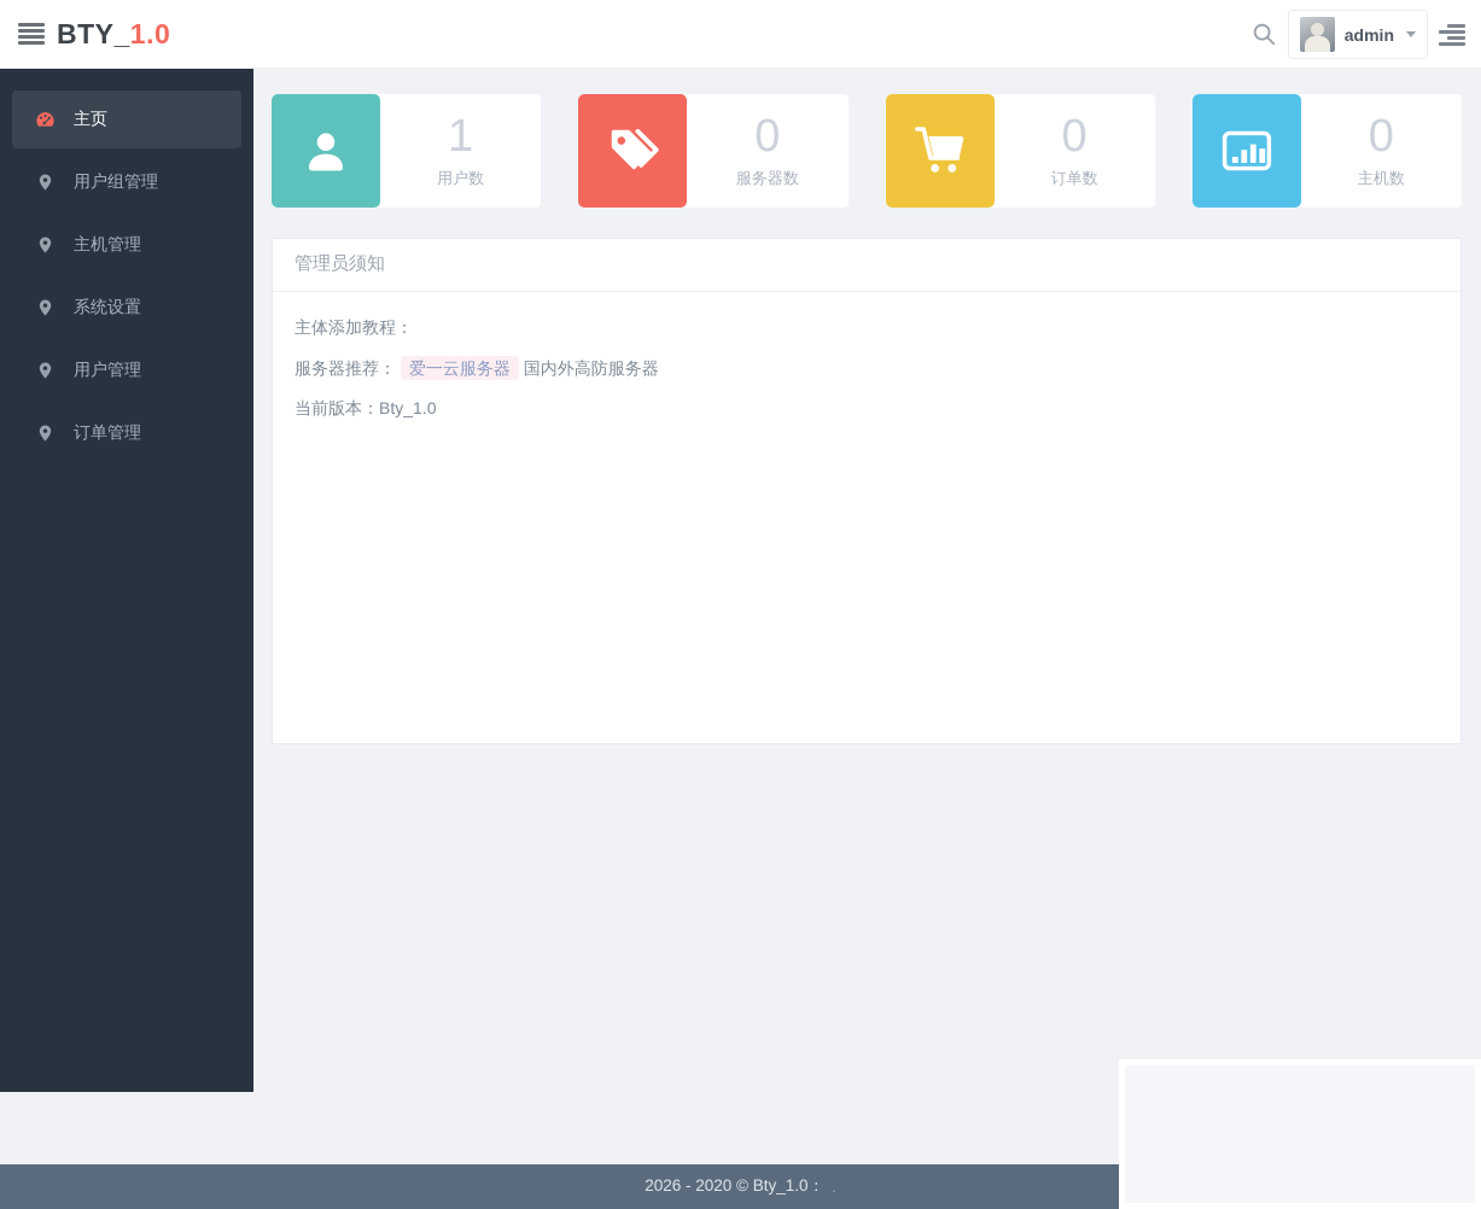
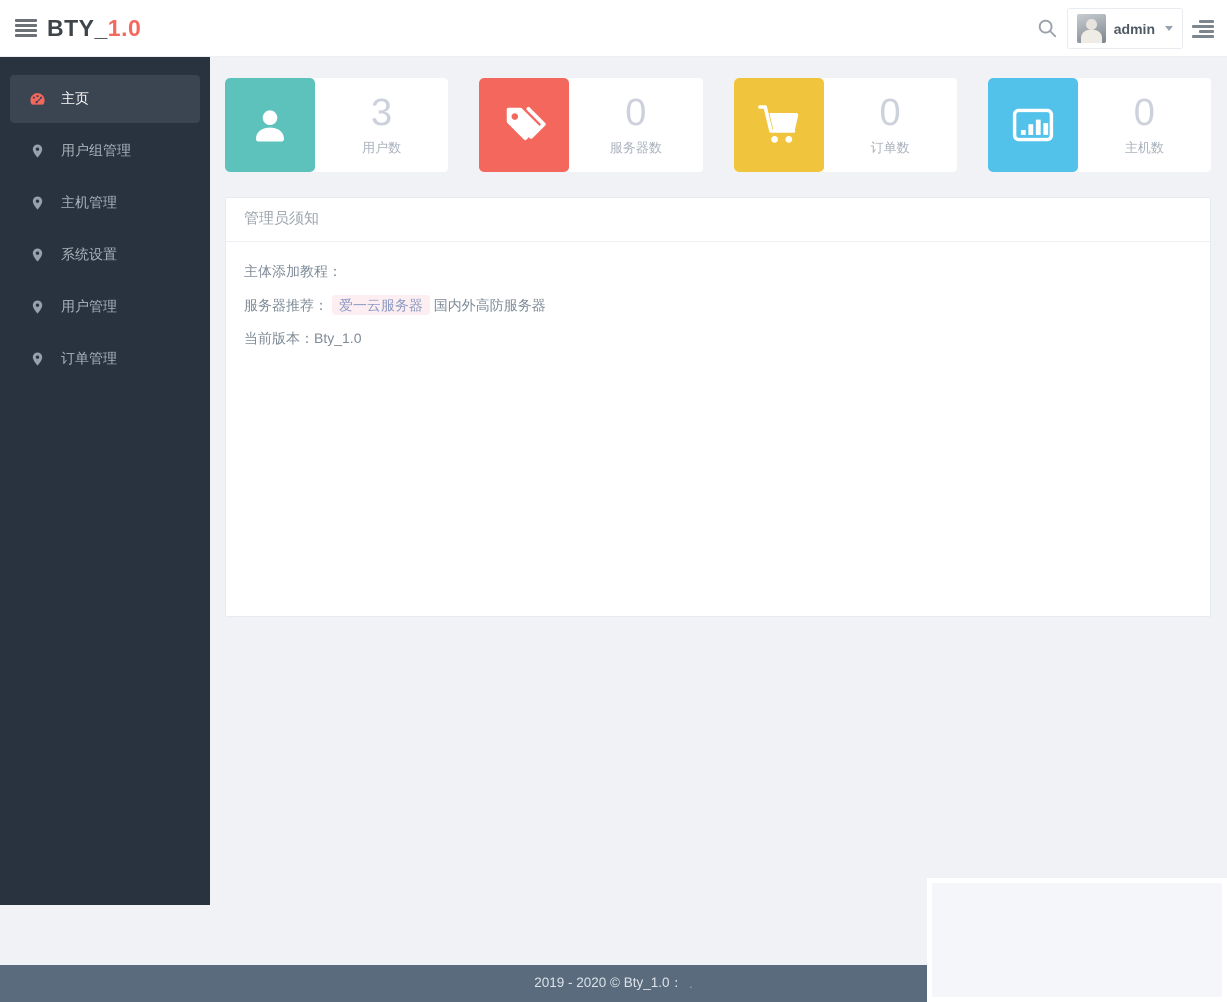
  BTY_1.0
  admin
  主页
  用户组管理
  主机管理
  系统设置
  用户管理
  订单管理
- 1
+ 3
  用户数
  0
  服务器数
  0
  订单数
  0
  主机数
  管理员须知
  主体添加教程：
  服务器推荐： 爱一云服务器 国内外高防服务器
  当前版本：Bty_1.0
- 2026 - 2020 © Bty_1.0：
+ 2019 - 2020 © Bty_1.0：
  .
